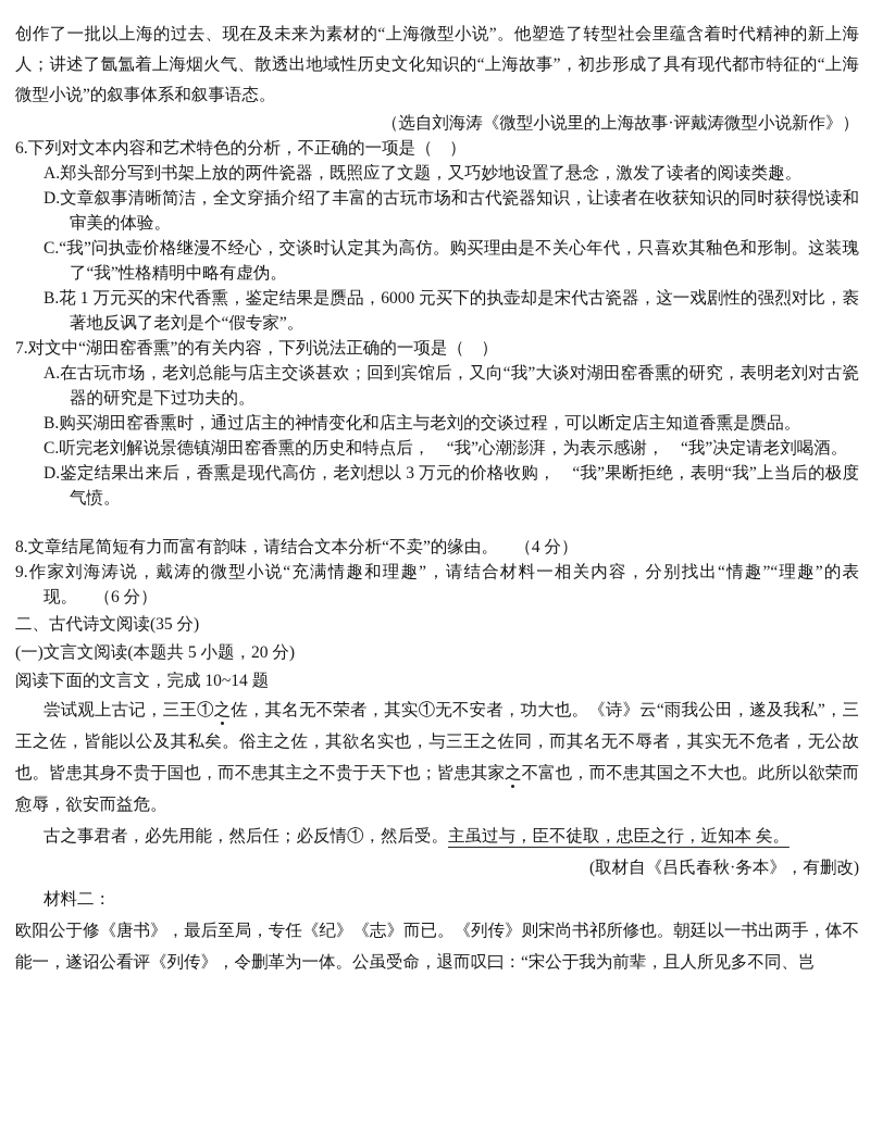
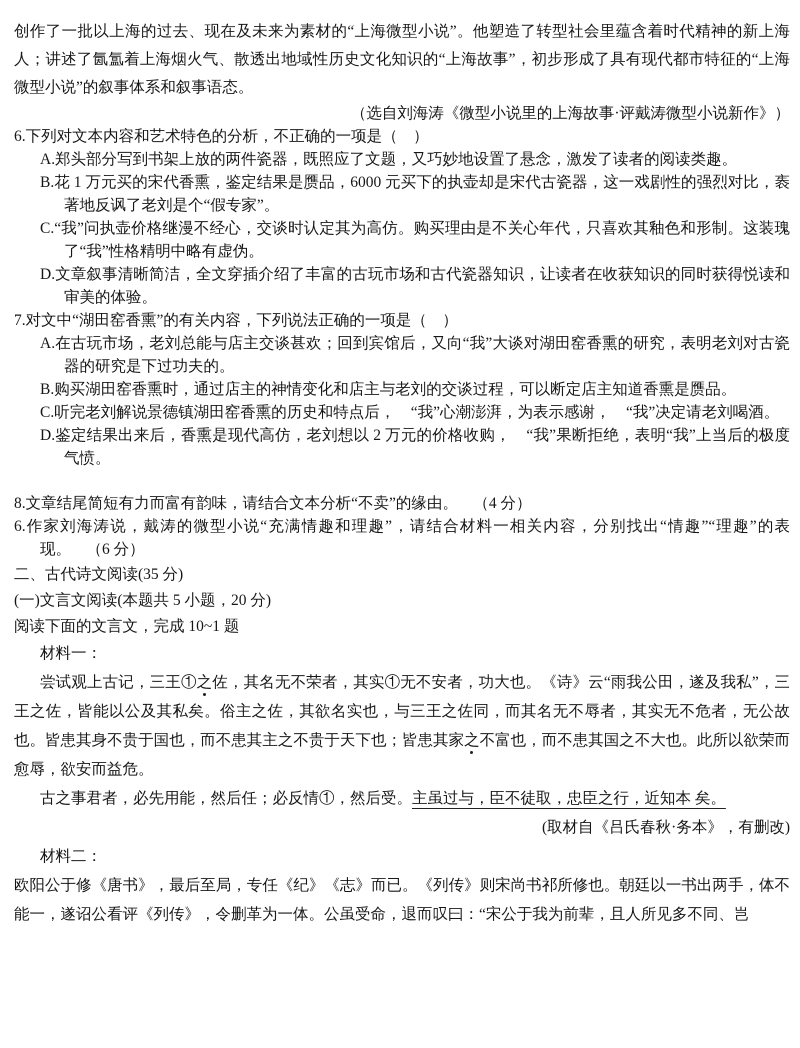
  创作了一批以上海的过去、现在及未来为素材的“上海微型小说”。他塑造了转型社会里蕴含着时代精神的新上海人；讲述了氤氲着上海烟火气、散透出地域性历史文化知识的“上海故事”，初步形成了具有现代都市特征的“上海微型小说”的叙事体系和叙事语态。
  （选自刘海涛《微型小说里的上海故事·评戴涛微型小说新作》）
  6.下列对文本内容和艺术特色的分析，不正确的一项是（ ）
  A.郑头部分写到书架上放的两件瓷器，既照应了文题，又巧妙地设置了悬念，激发了读者的阅读类趣。
- D.文章叙事清晰简洁，全文穿插介绍了丰富的古玩市场和古代瓷器知识，让读者在收获知识的同时获得悦读和审美的体验。
+ B.花 1 万元买的宋代香熏，鉴定结果是赝品，6000 元买下的执壶却是宋代古瓷器，这一戏剧性的强烈对比，袠著地反讽了老刘是个“假专家”。
  C.“我”问执壶价格继漫不经心，交谈时认定其为高仿。购买理由是不关心年代，只喜欢其釉色和形制。这装瑰了“我”性格精明中略有虚伪。
- B.花 1 万元买的宋代香熏，鉴定结果是赝品，6000 元买下的执壶却是宋代古瓷器，这一戏剧性的强烈对比，袠著地反讽了老刘是个“假专家”。
+ D.文章叙事清晰简洁，全文穿插介绍了丰富的古玩市场和古代瓷器知识，让读者在收获知识的同时获得悦读和审美的体验。
  7.对文中“湖田窑香熏”的有关内容，下列说法正确的一项是（ ）
  A.在古玩市场，老刘总能与店主交谈甚欢；回到宾馆后，又向“我”大谈对湖田窑香熏的研究，表明老刘对古瓷器的研究是下过功夫的。
  B.购买湖田窑香熏时，通过店主的神情变化和店主与老刘的交谈过程，可以断定店主知道香熏是赝品。
  C.听完老刘解说景德镇湖田窑香熏的历史和特点后， “我”心潮澎湃，为表示感谢， “我”决定请老刘喝酒。
- D.鉴定结果出来后，香熏是现代高仿，老刘想以 3 万元的价格收购， “我”果断拒绝，表明“我”上当后的极度气愤。
+ D.鉴定结果出来后，香熏是现代高仿，老刘想以 2 万元的价格收购， “我”果断拒绝，表明“我”上当后的极度气愤。
  8.文章结尾简短有力而富有韵味，请结合文本分析“不卖”的缘由。 （4 分）
- 9.作家刘海涛说，戴涛的微型小说“充满情趣和理趣”，请结合材料一相关内容，分别找出“情趣”“理趣”的表
+ 6.作家刘海涛说，戴涛的微型小说“充满情趣和理趣”，请结合材料一相关内容，分别找出“情趣”“理趣”的表
  现。 （6 分）
  二、古代诗文阅读(35 分)
  (一)文言文阅读(本题共 5 小题，20 分)
- 阅读下面的文言文，完成 10~14 题
+ 阅读下面的文言文，完成 10~1 题
+ 材料一：
  尝试观上古记，三王①之佐，其名无不荣者，其实①无不安者，功大也。《诗》云“雨我公田，遂及我私”，三王之佐，皆能以公及其私矣。俗主之佐，其欲名实也，与三王之佐同，而其名无不辱者，其实无不危者，无公故也。皆患其身不贵于国也，而不患其主之不贵于天下也；皆患其家之不富也，而不患其国之不大也。此所以欲荣而愈辱，欲安而益危。
  古之事君者，必先用能，然后任；必反情①，然后受。主虽过与，臣不徒取，忠臣之行，近知本 矣。
  (取材自《吕氏春秋·务本》，有删改)
  材料二：
  欧阳公于修《唐书》，最后至局，专任《纪》《志》而已。《列传》则宋尚书祁所修也。朝廷以一书出两手，体不能一，遂诏公看评《列传》，令删革为一体。公虽受命，退而叹曰：“宋公于我为前辈，且人所见多不同、岂
